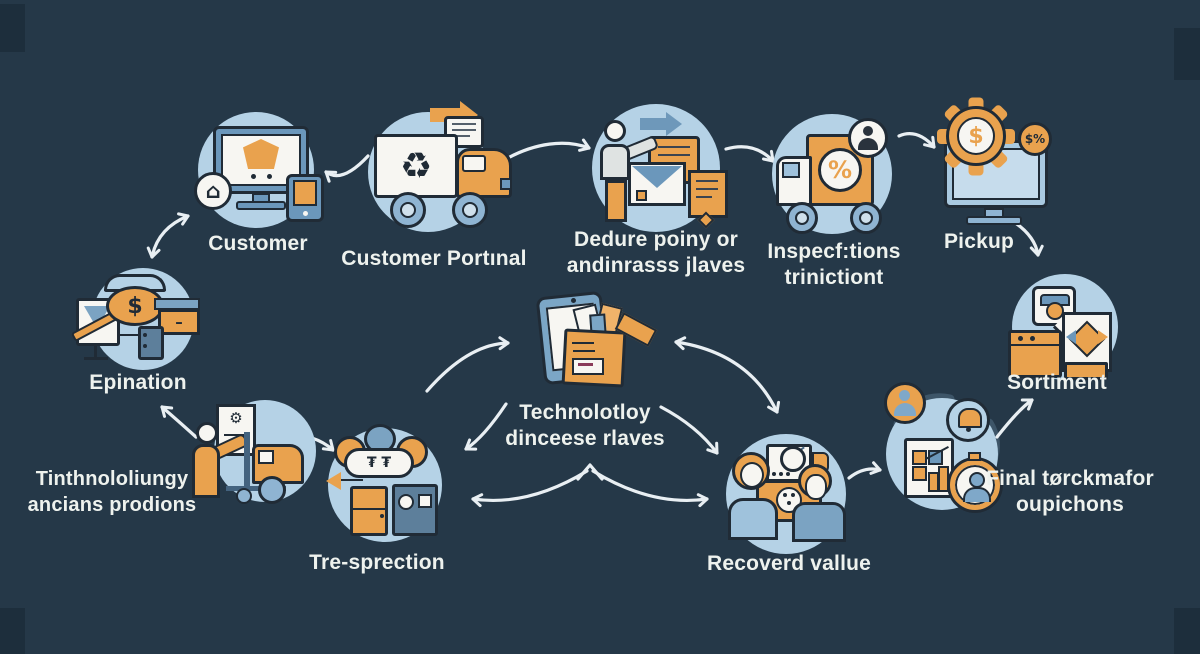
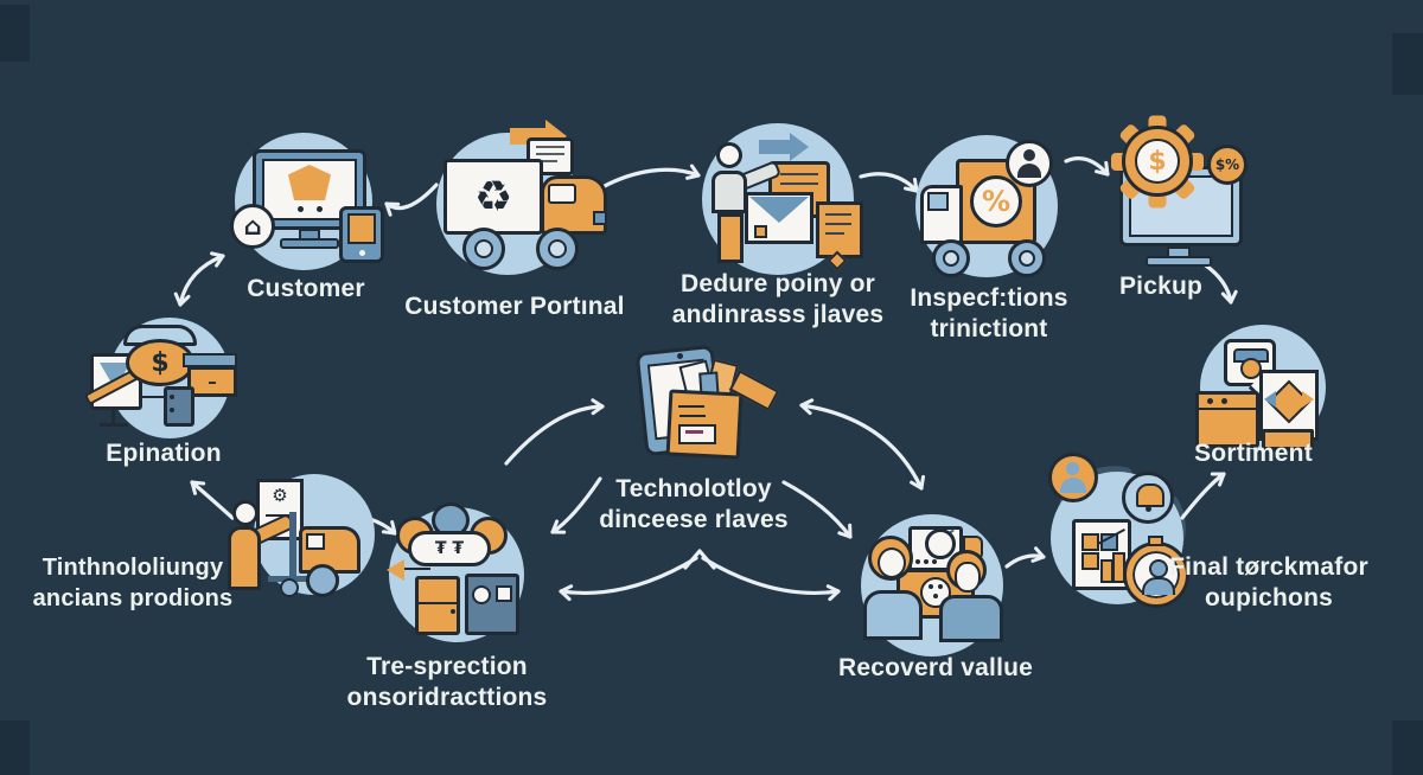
  ⌂
  Customer
  ♻
  Customer Portınal
  Dedure poiny or
  andinrasss jlaves
  %
  Inspecf:tions
  trinictiont
  $
  $%
  Pickup
  Sortiment
  Final tørckmafor
  oupichons
  Recoverd vallue
  ₮ ₮
  Tre-sprection
+ onsoridracttions
  ⚙
  Tinthnololiungy
  ancians prodions
  $
  –
  Epination
  Technolotloy
  dinceese rlaves
